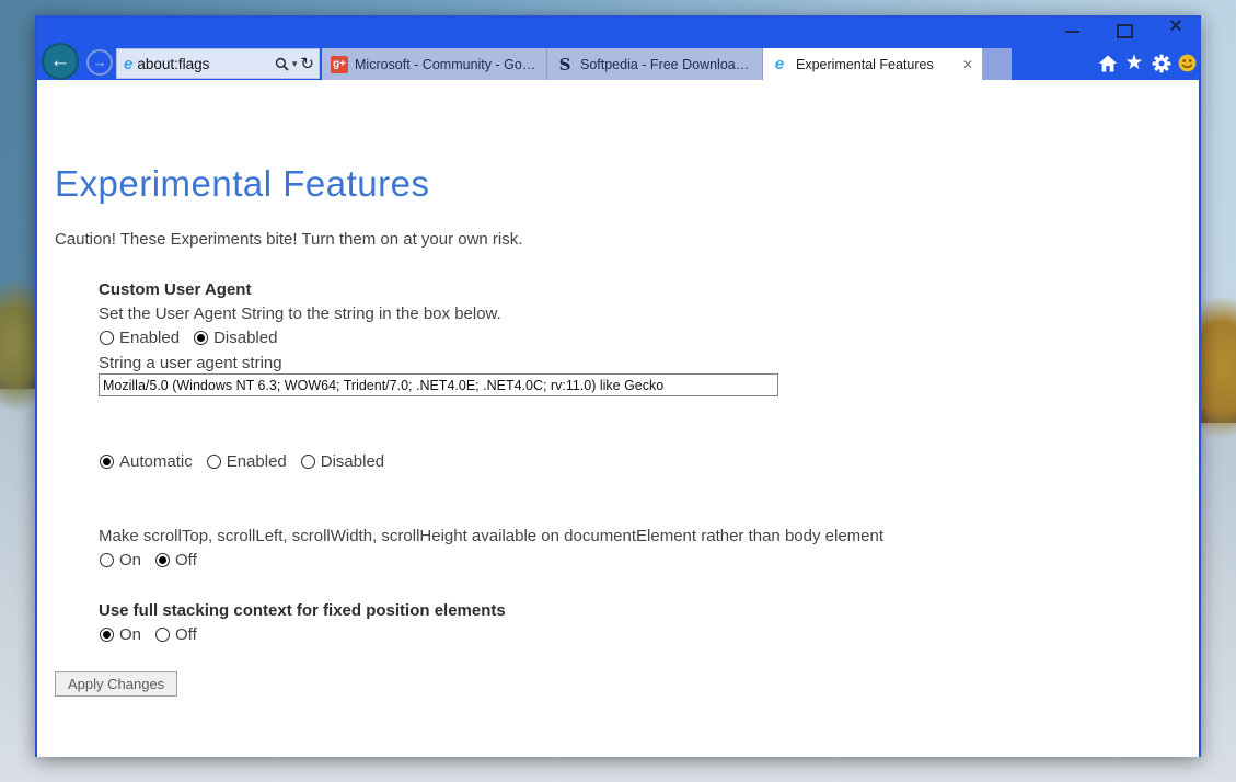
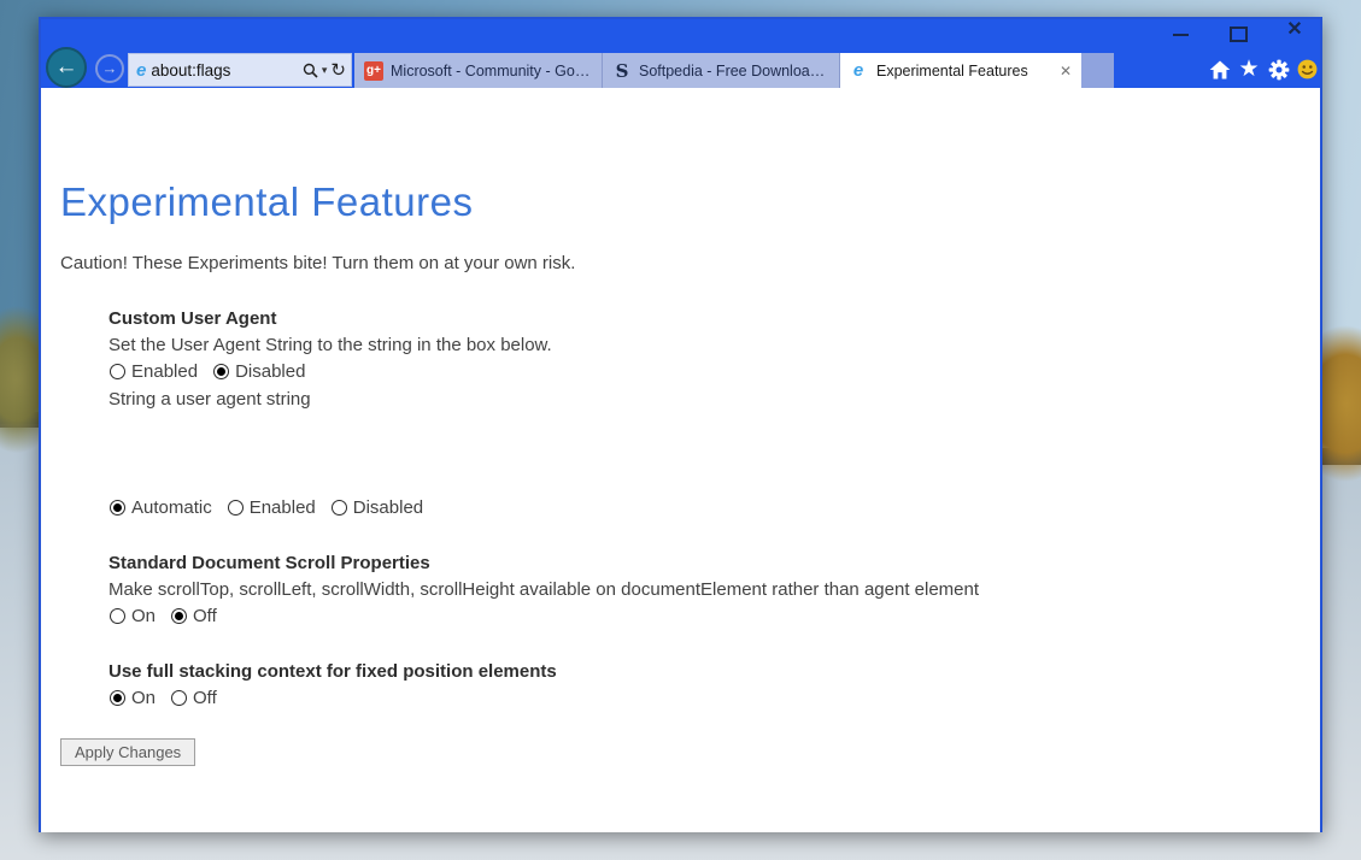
  ✕
  ←
  →
  e
  about:flags
  ▾
  ↻
  g+
  Microsoft - Community - Goo..
  S
  Softpedia - Free Downloads
  e
  Experimental Features
  ✕
  ★
  Experimental Features
  Caution! These Experiments bite! Turn them on at your own risk.
  Custom User Agent
  Set the User Agent String to the string in the box below.
  Enabled
  Disabled
  String a user agent string
- Mozilla/5.0 (Windows NT 6.3; WOW64; Trident/7.0; .NET4.0E; .NET4.0C; rv:11.0) like Gecko
  Automatic
  Enabled
  Disabled
+ Standard Document Scroll Properties
- Make scrollTop, scrollLeft, scrollWidth, scrollHeight available on documentElement rather than body element
+ Make scrollTop, scrollLeft, scrollWidth, scrollHeight available on documentElement rather than agent element
  On
  Off
  Use full stacking context for fixed position elements
  On
  Off
  Apply Changes
